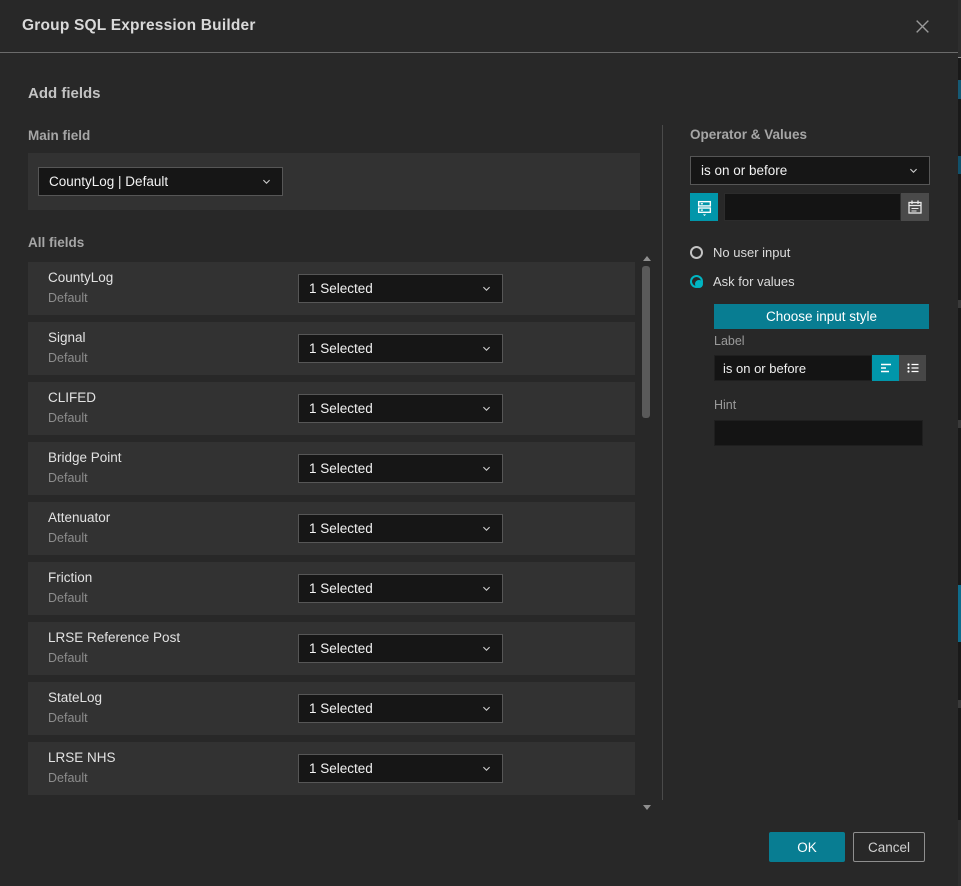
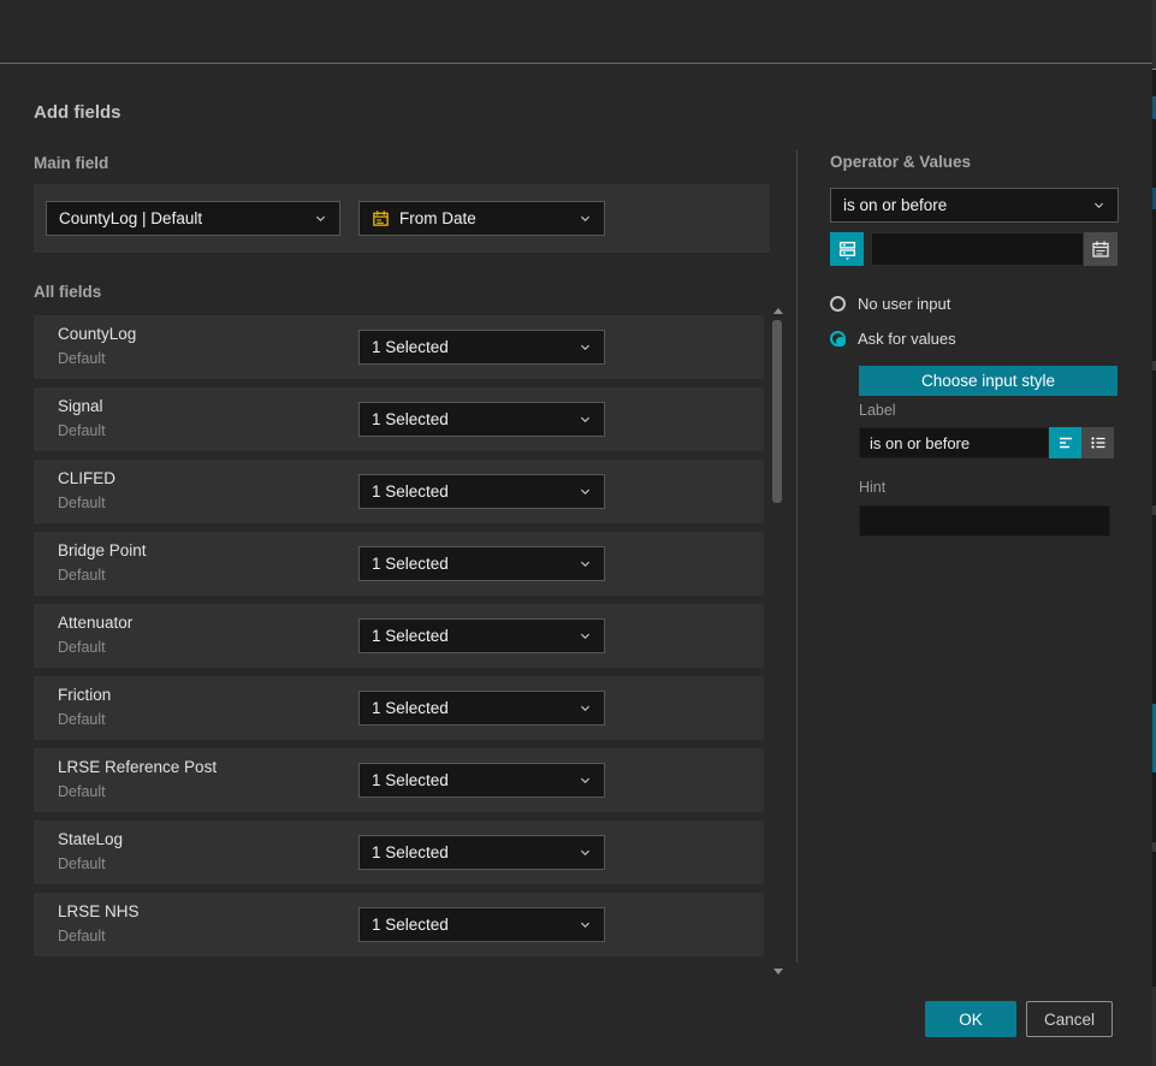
- Group SQL Expression Builder
  Add fields
  Main field
  CountyLog | Default
+ From Date
  All fields
  CountyLog
  Default
  1 Selected
  Signal
  Default
  1 Selected
  CLIFED
  Default
  1 Selected
  Bridge Point
  Default
  1 Selected
  Attenuator
  Default
  1 Selected
  Friction
  Default
  1 Selected
  LRSE Reference Post
  Default
  1 Selected
  StateLog
  Default
  1 Selected
  LRSE NHS
  Default
  1 Selected
  Operator & Values
  is on or before
  No user input
  Ask for values
  Choose input style
  Label
  is on or before
  Hint
  OK
  Cancel
